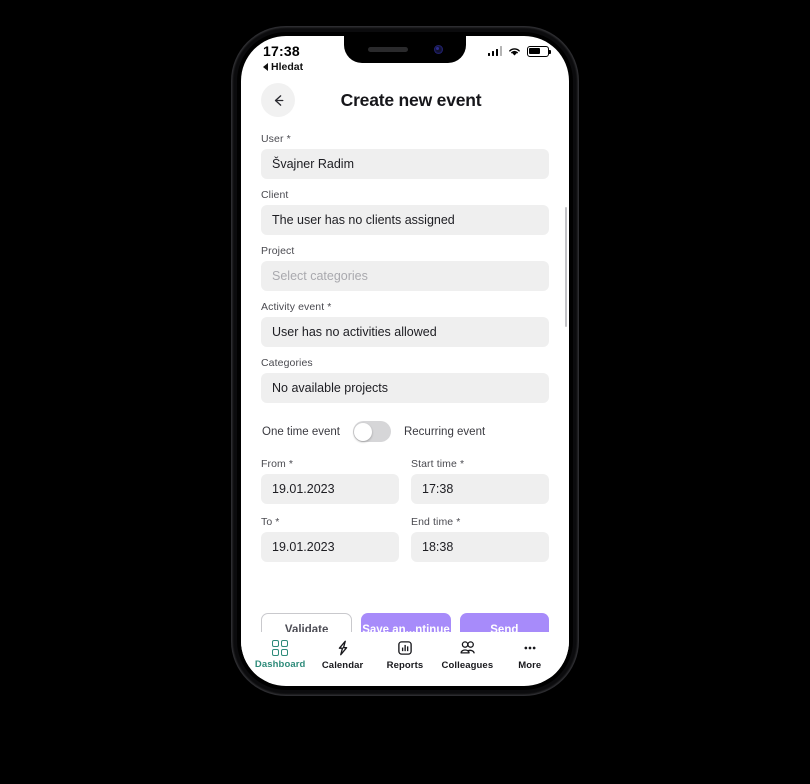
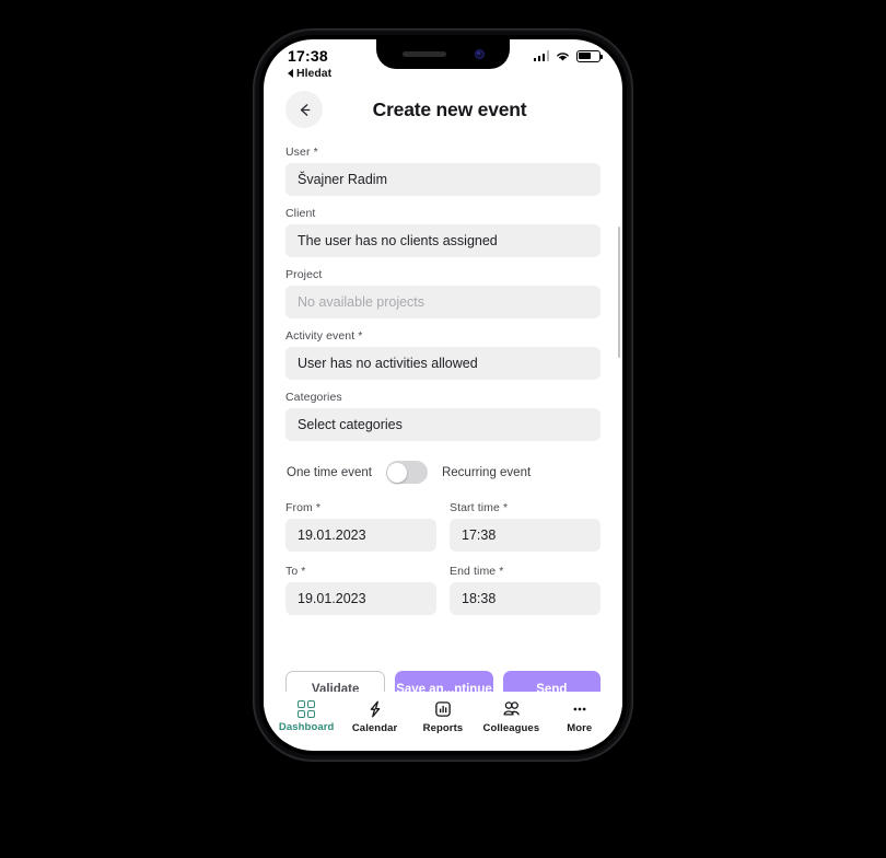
  17:38
  Hledat
  Create new event
  User *
  Švajner Radim
  Client
  The user has no clients assigned
  Project
- Select categories
+ No available projects
  Activity event *
  User has no activities allowed
  Categories
- No available projects
+ Select categories
  One time event
  Recurring event
  From *
  19.01.2023
  Start time *
  17:38
  To *
  19.01.2023
  End time *
  18:38
  Validate
  Save an...ntinue
  Send
  Dashboard
  Calendar
  Reports
  Colleagues
  More
